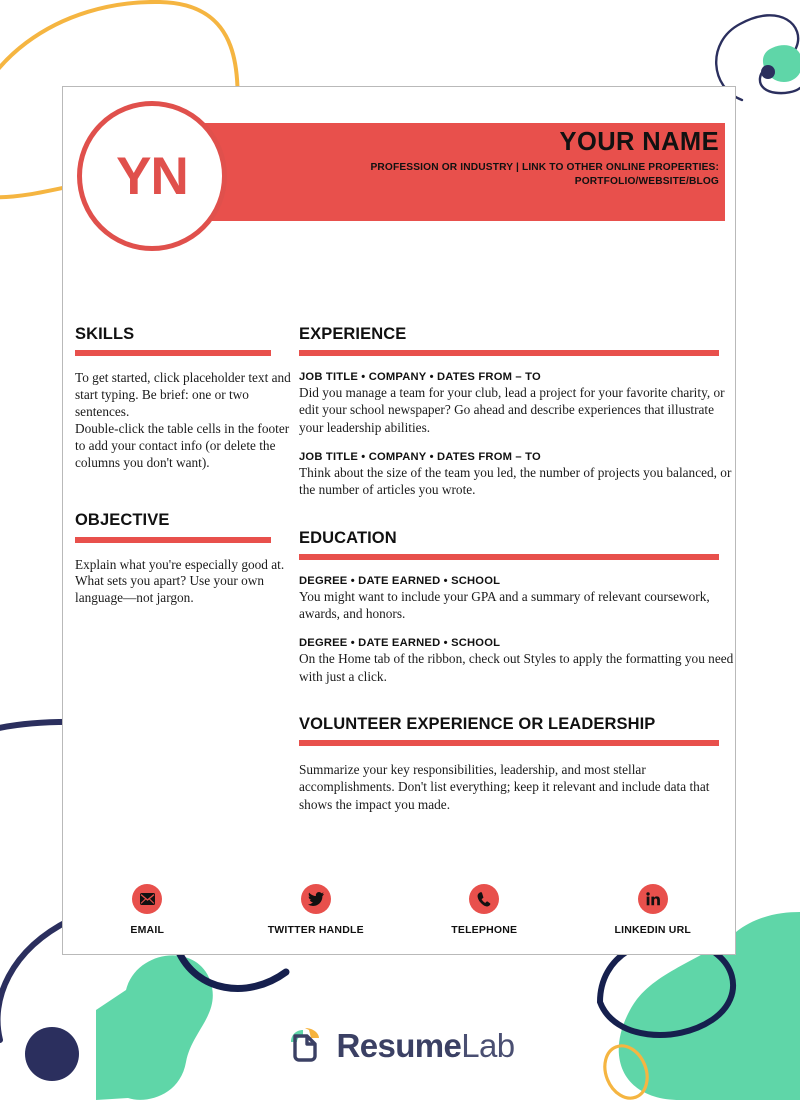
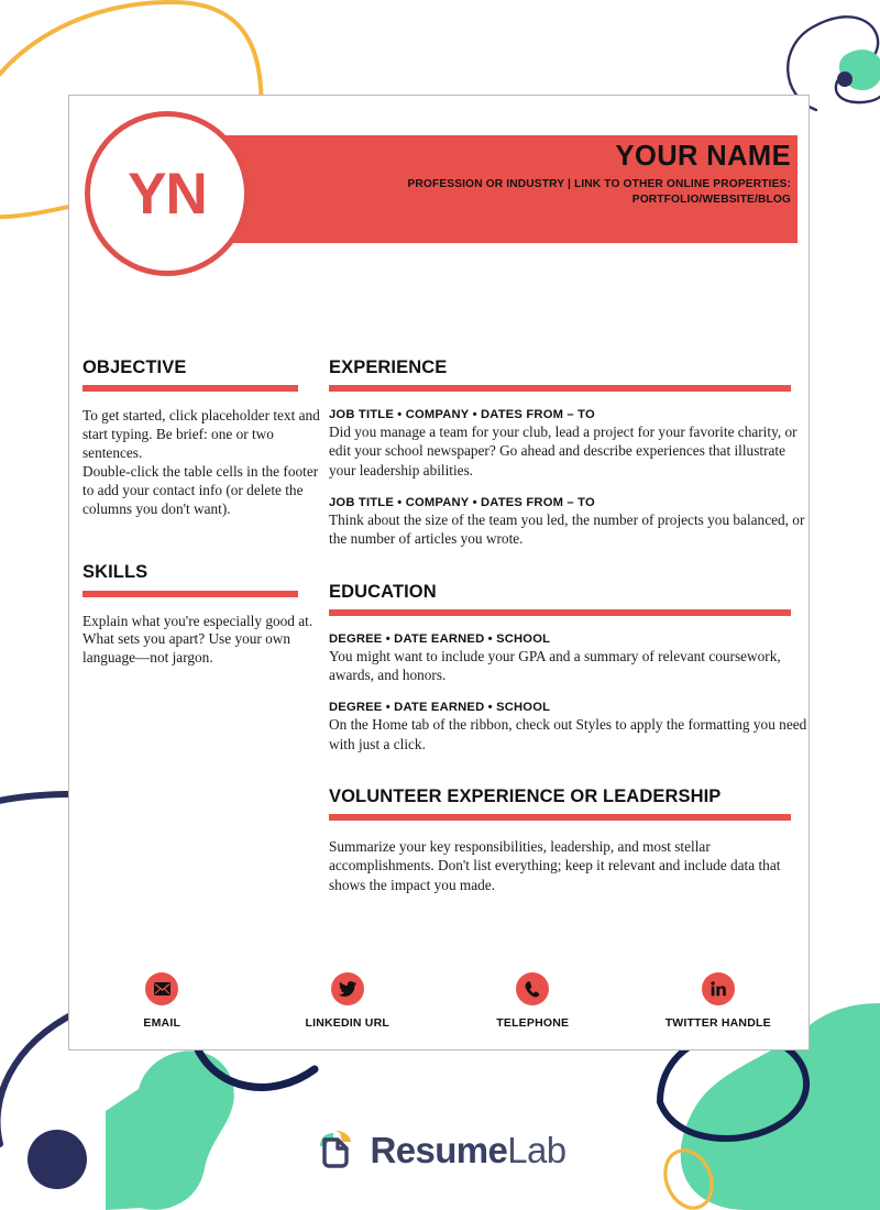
  YOUR NAME
  PROFESSION OR INDUSTRY | LINK TO OTHER ONLINE PROPERTIES:
  PORTFOLIO/WEBSITE/BLOG
  YN
- SKILLS
+ OBJECTIVE
  To get started, click placeholder text and start typing. Be brief: one or two sentences.
  Double-click the table cells in the footer to add your contact info (or delete the columns you don't want).
- OBJECTIVE
+ SKILLS
  Explain what you're especially good at. What sets you apart? Use your own language—not jargon.
  EXPERIENCE
  JOB TITLE • COMPANY • DATES FROM – TO
  Did you manage a team for your club, lead a project for your favorite charity, or edit your school newspaper? Go ahead and describe experiences that illustrate your leadership abilities.
  JOB TITLE • COMPANY • DATES FROM – TO
  Think about the size of the team you led, the number of projects you balanced, or the number of articles you wrote.
  EDUCATION
  DEGREE • DATE EARNED • SCHOOL
  You might want to include your GPA and a summary of relevant coursework, awards, and honors.
  DEGREE • DATE EARNED • SCHOOL
  On the Home tab of the ribbon, check out Styles to apply the formatting you need with just a click.
  VOLUNTEER EXPERIENCE OR LEADERSHIP
  Summarize your key responsibilities, leadership, and most stellar accomplishments. Don't list everything; keep it relevant and include data that shows the impact you made.
  EMAIL
- TWITTER HANDLE
+ LINKEDIN URL
  TELEPHONE
- LINKEDIN URL
+ TWITTER HANDLE
  ResumeLab
